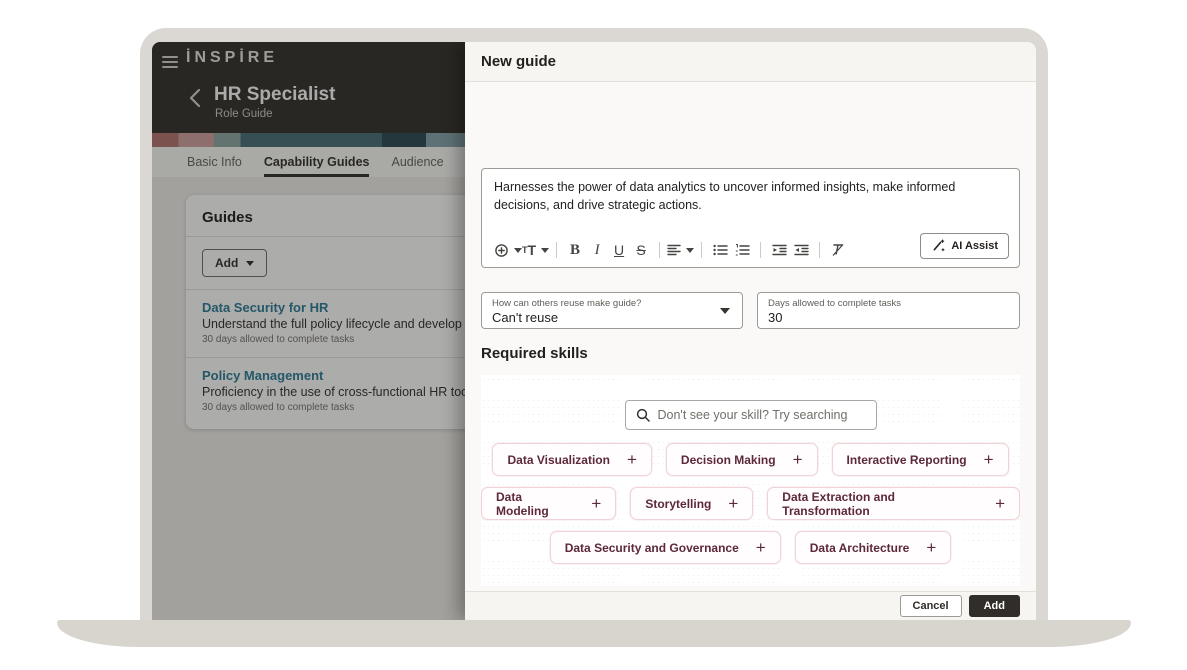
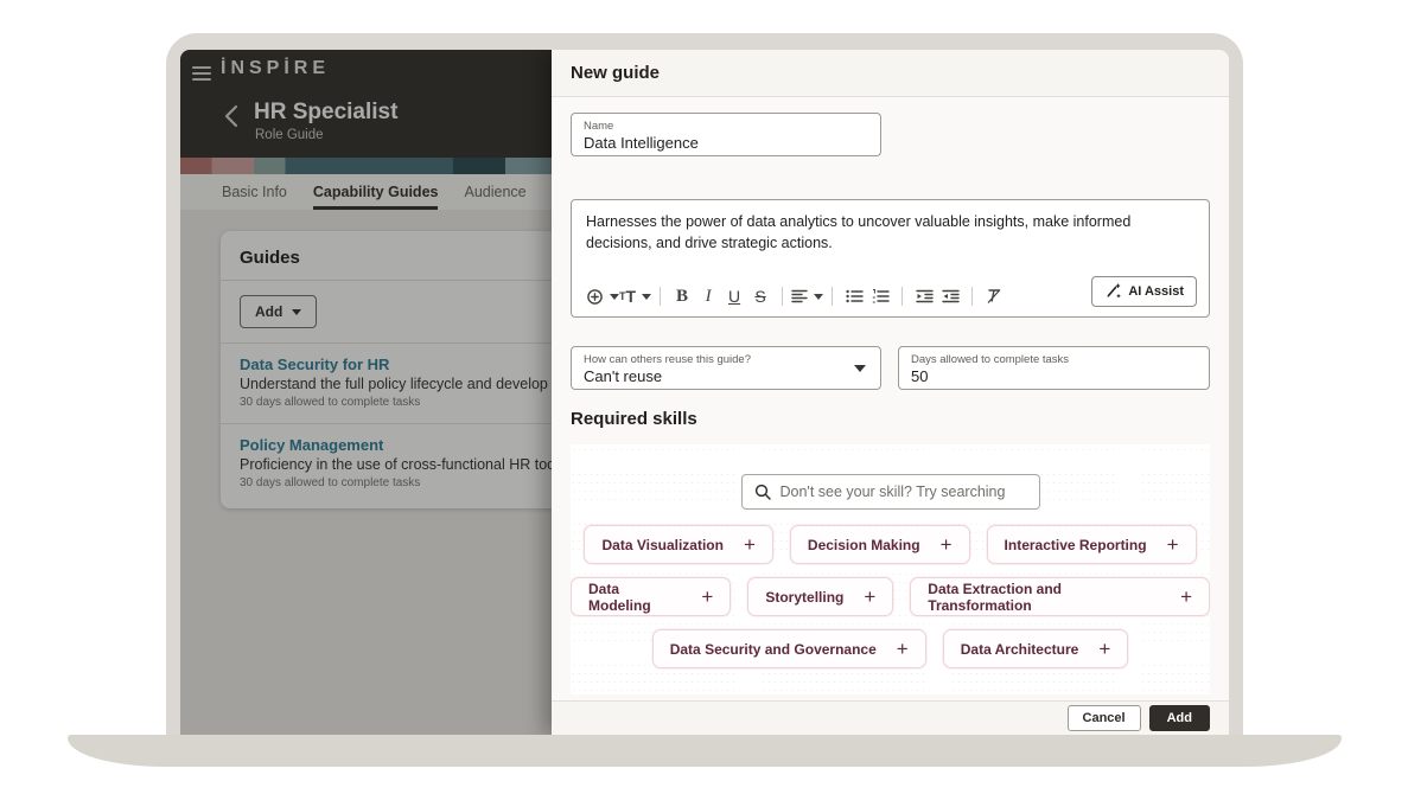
  İNSPİRE
  HR Specialist
  Role Guide
  Basic Info
  Capability Guides
  Audience
  Guides
  Add
  Data Security for HR
  Understand the full policy lifecycle and develop
  30 days allowed to complete tasks
  Policy Management
  Proficiency in the use of cross-functional HR to
  30 days allowed to complete tasks
  New guide
+ Name
+ Data Intelligence
- Harnesses the power of data analytics to uncover informed insights, make informed decisions, and drive strategic actions.
+ Harnesses the power of data analytics to uncover valuable insights, make informed decisions, and drive strategic actions.
  T
  T
  B
  I
  U
  S
  AI Assist
- How can others reuse make guide?
+ How can others reuse this guide?
  Can't reuse
  Days allowed to complete tasks
- 30
+ 50
  Required skills
  Don't see your skill? Try searching
  Data Visualization
  +
  Decision Making
  +
  Interactive Reporting
  +
  Data Modeling
  +
  Storytelling
  +
  Data Extraction and Transformation
  +
  Data Security and Governance
  +
  Data Architecture
  +
  Cancel
  Add
